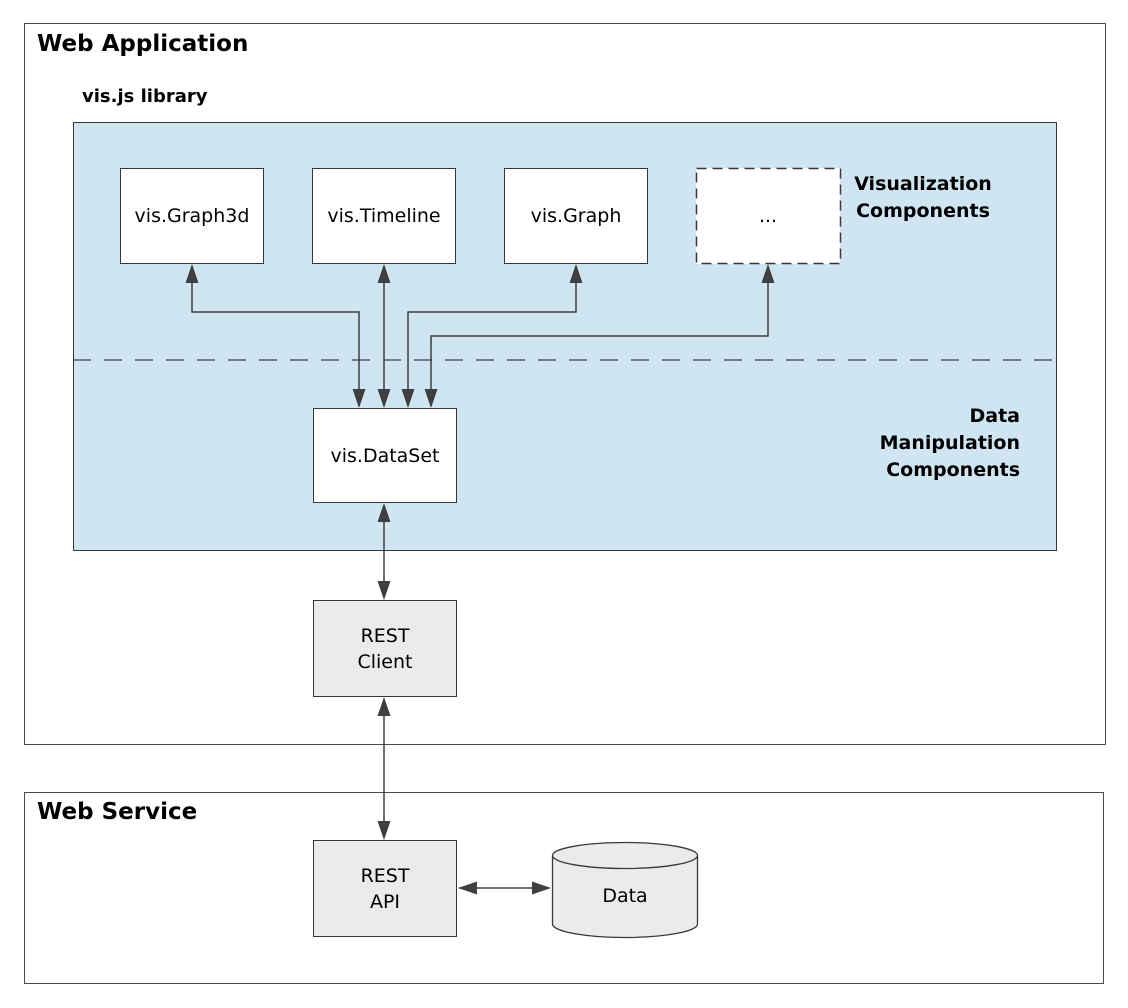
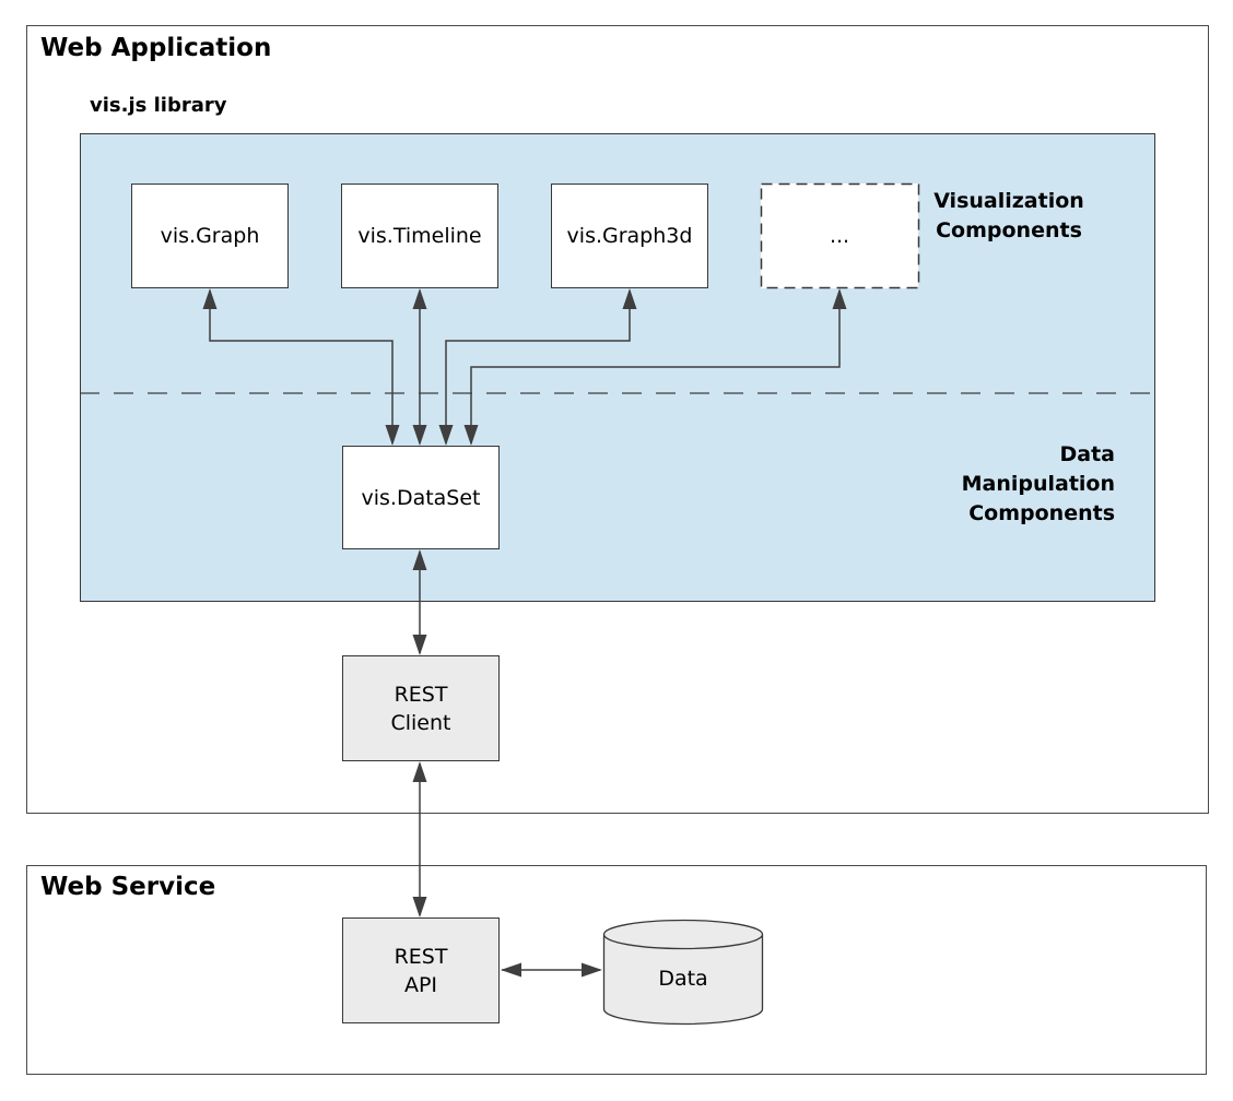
  Web Application
  vis.js library
- vis.Graph3d
+ vis.Graph
  vis.Timeline
- vis.Graph
+ vis.Graph3d
  ...
  Visualization
  Components
  Data
  Manipulation
  Components
  vis.DataSet
  REST
  Client
  Web Service
  REST
  API
  Data
